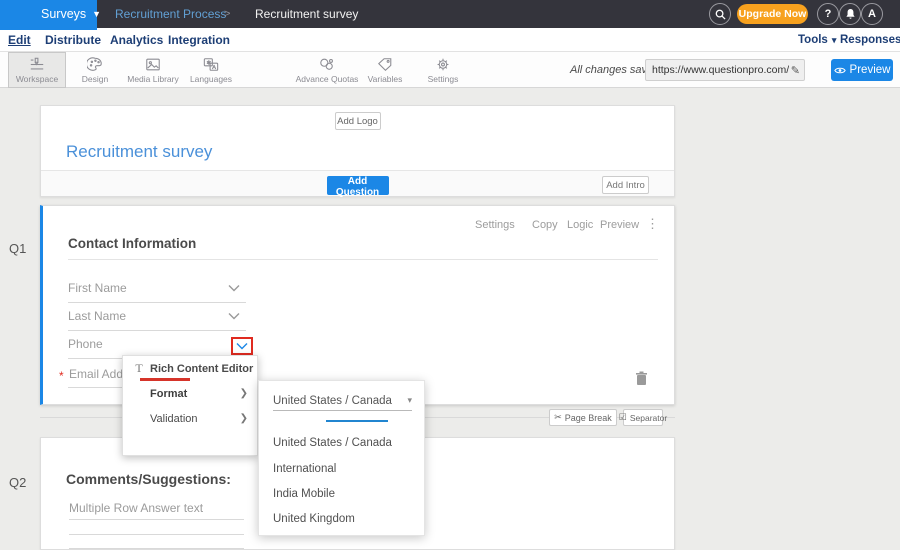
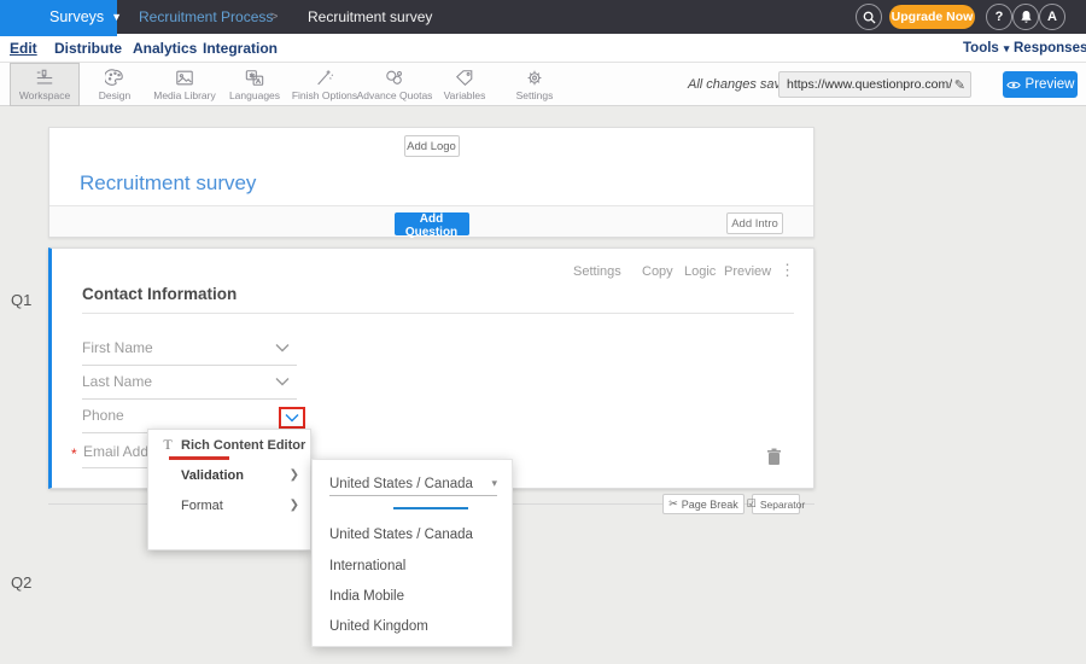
  Surveys
  ▼
  Recruitment Process
  >
  Recruitment survey
  Upgrade Now
  ?
  A
  Edit
  Distribute
  Analytics
  Integration
  Tools
  ▾
  Responses
  Workspace
  Design
  Media Library
  Languages
+ Finish Options
  Advance Quotas
  Variables
  Settings
  All changes sa
  https://www.questionpro.com/
  ✎
  Preview
  Add Logo
  Recruitment survey
  Add Question
  Add Intro
  Q1
  Settings
  Copy
  Logic
  Preview
  ⋮
  Contact Information
  First Name
  Last Name
  Phone
  *
  Email Add
  ✂
  Page Break
  ☑
  Separator
  Q2
- Comments/Suggestions:
- Multiple Row Answer text
  T
  Rich Content Editor
- Format
+ Validation
  ❯
- Validation
+ Format
  ❯
  United States / Canada
  ▾
  United States / Canada
  International
  India Mobile
  United Kingdom
